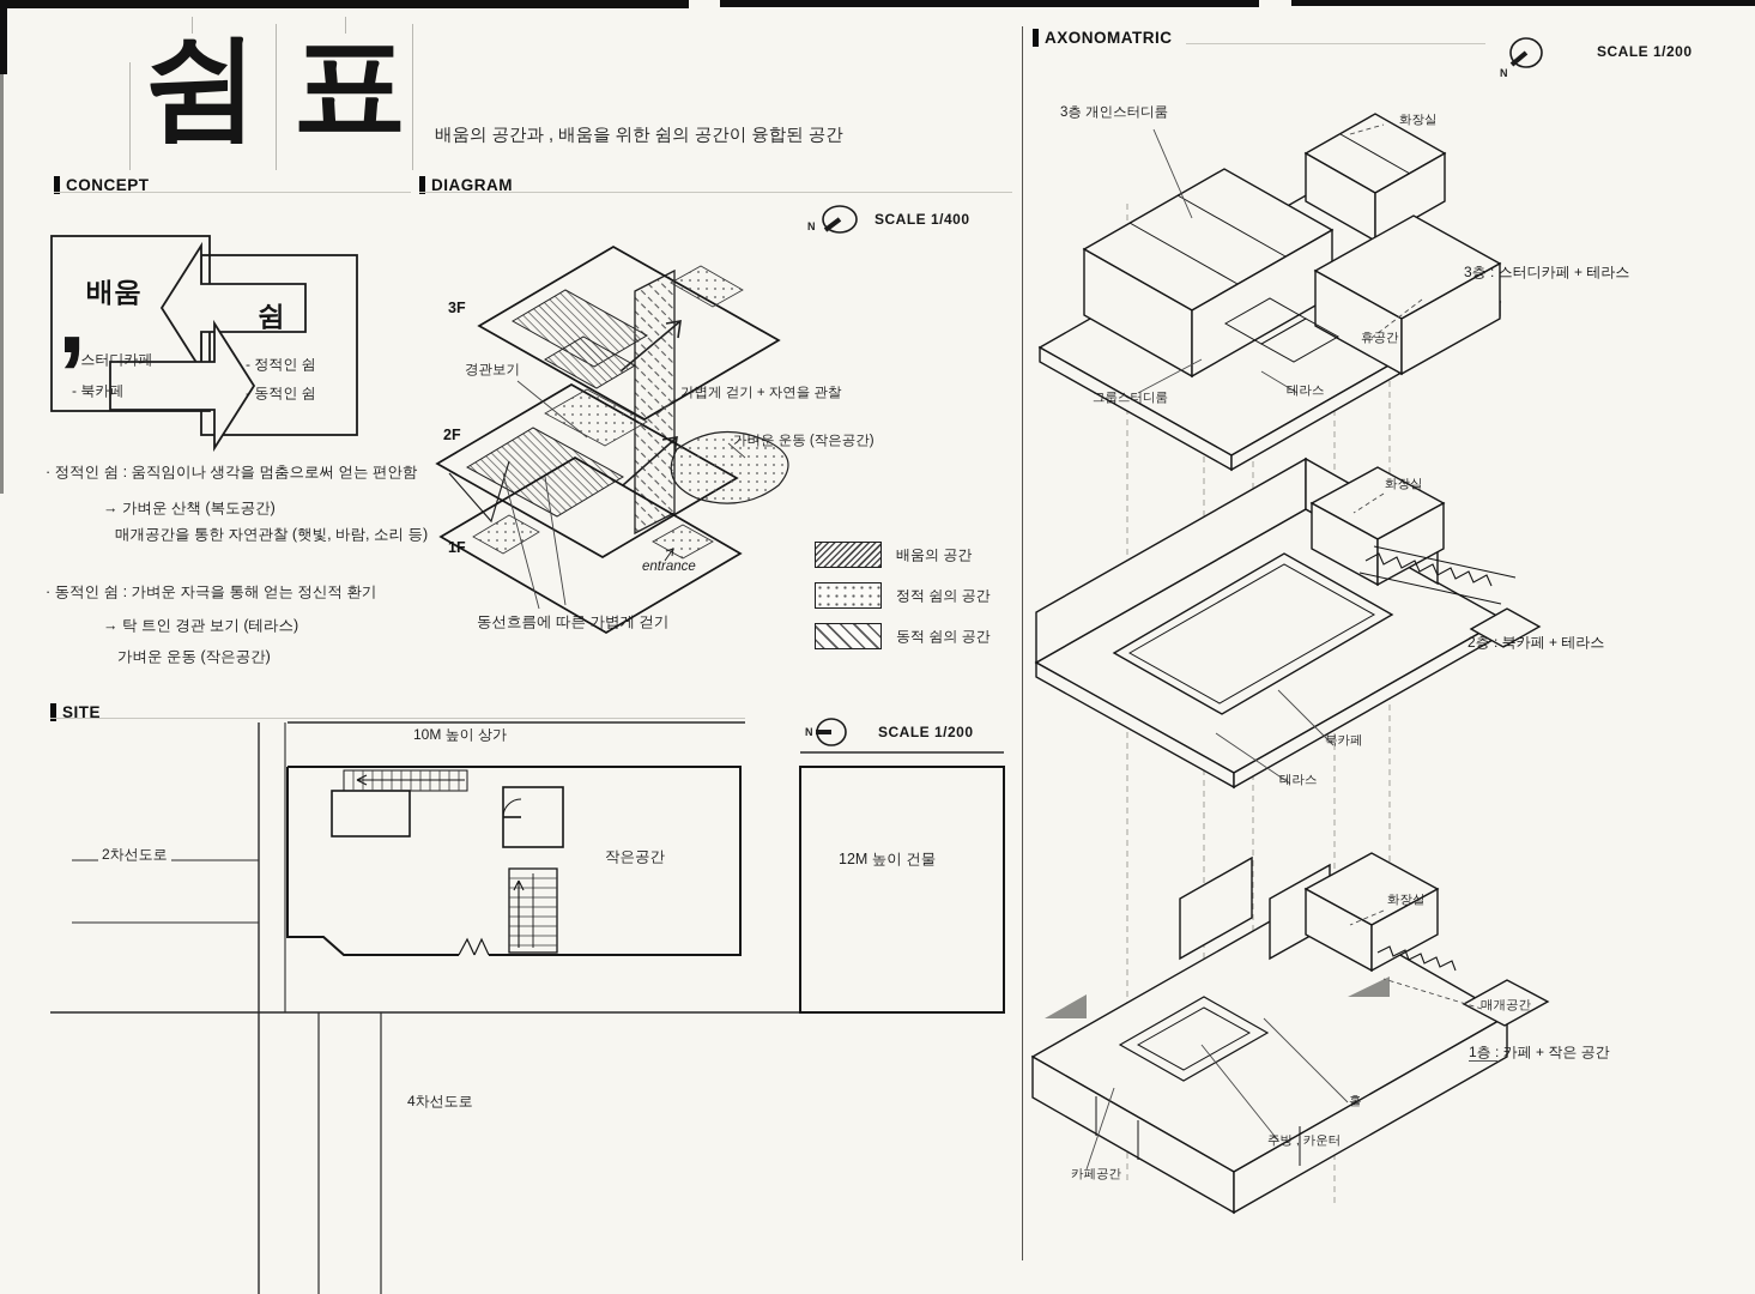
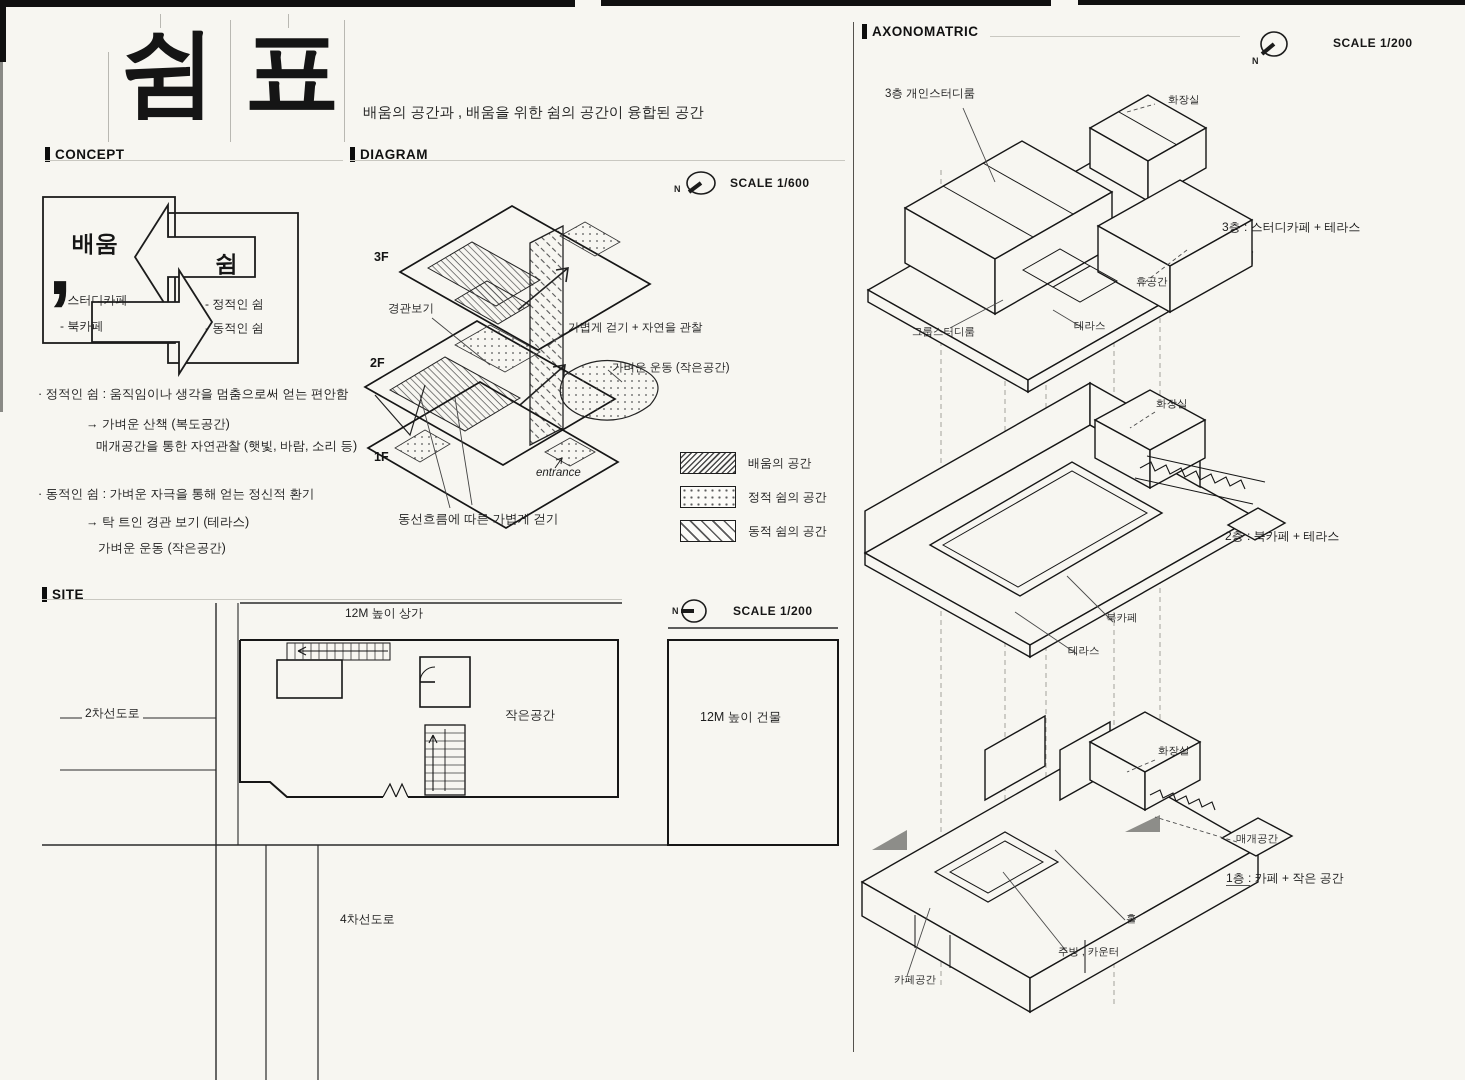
  ,
  쉼
  표
  배움의 공간과 , 배움을 위한 쉼의 공간이 융합된 공간
  CONCEPT
  배움
  - 스터디카페
  - 북카페
  쉼
  - 정적인 쉼
  - 동적인 쉼
  · 정적인 쉼 : 움직임이나 생각을 멈춤으로써 얻는 편안함
  → 가벼운 산책 (복도공간)
  매개공간을 통한 자연관찰 (햇빛, 바람, 소리 등)
  · 동적인 쉼 : 가벼운 자극을 통해 얻는 정신적 환기
  → 탁 트인 경관 보기 (테라스)
  가벼운 운동 (작은공간)
  DIAGRAM
  N
- SCALE 1/400
+ SCALE 1/600
  3F
  경관보기
  2F
  가볍게 걷기 + 자연을 관찰
  가벼운 운동 (작은공간)
  1F
  entrance
  동선흐름에 따른 가볍게 걷기
  배움의 공간
  정적 쉼의 공간
  동적 쉼의 공간
  SITE
- 10M 높이 상가
+ 12M 높이 상가
  2차선도로
  작은공간
  12M 높이 건물
  4차선도로
  N
  SCALE 1/200
  AXONOMATRIC
  N
  SCALE 1/200
  3층 개인스터디룸
  화장실
  휴공간
  그룹스터디룸
  테라스
  3층 : 스터디카페 + 테라스
  화장실
  2층 : 북카페 + 테라스
  북카페
  테라스
  화장실
  매개공간
  1층 : 카페 + 작은 공간
  홀
  주방 , 카운터
  카페공간
